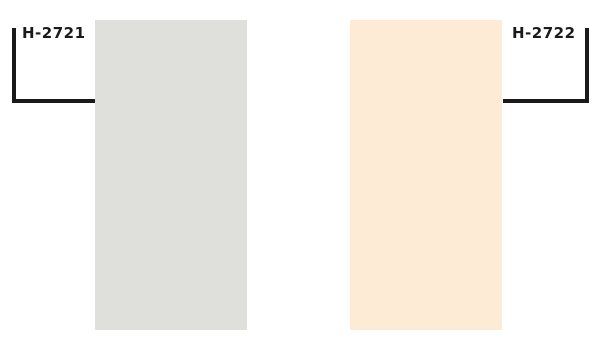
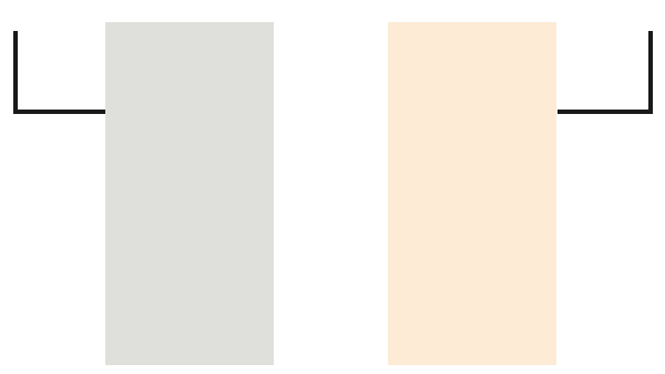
- H-2721
- H-2722
